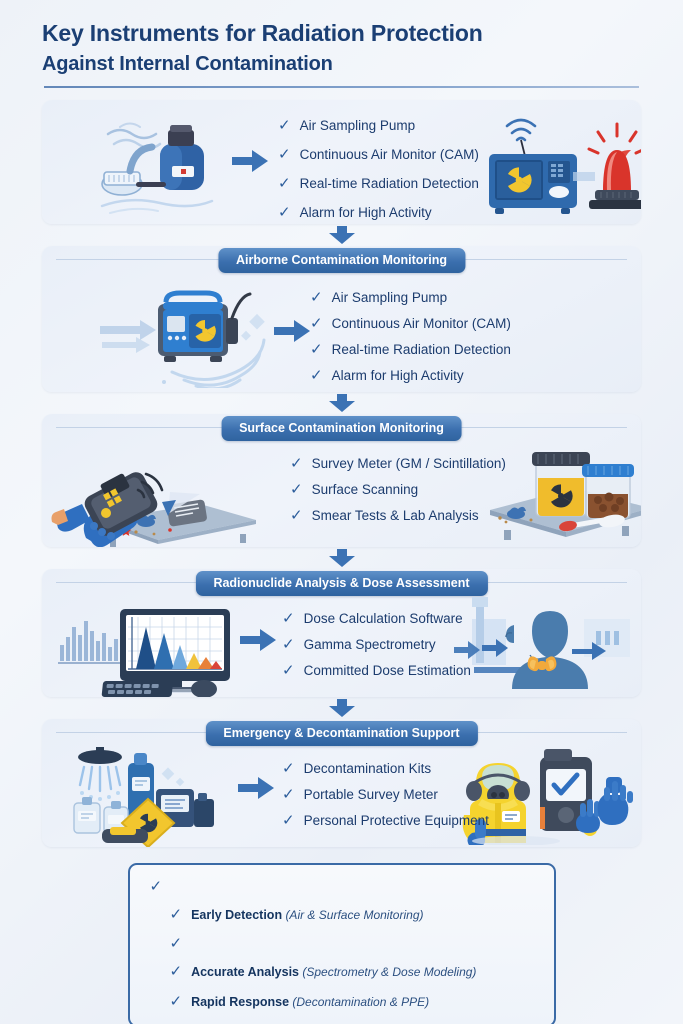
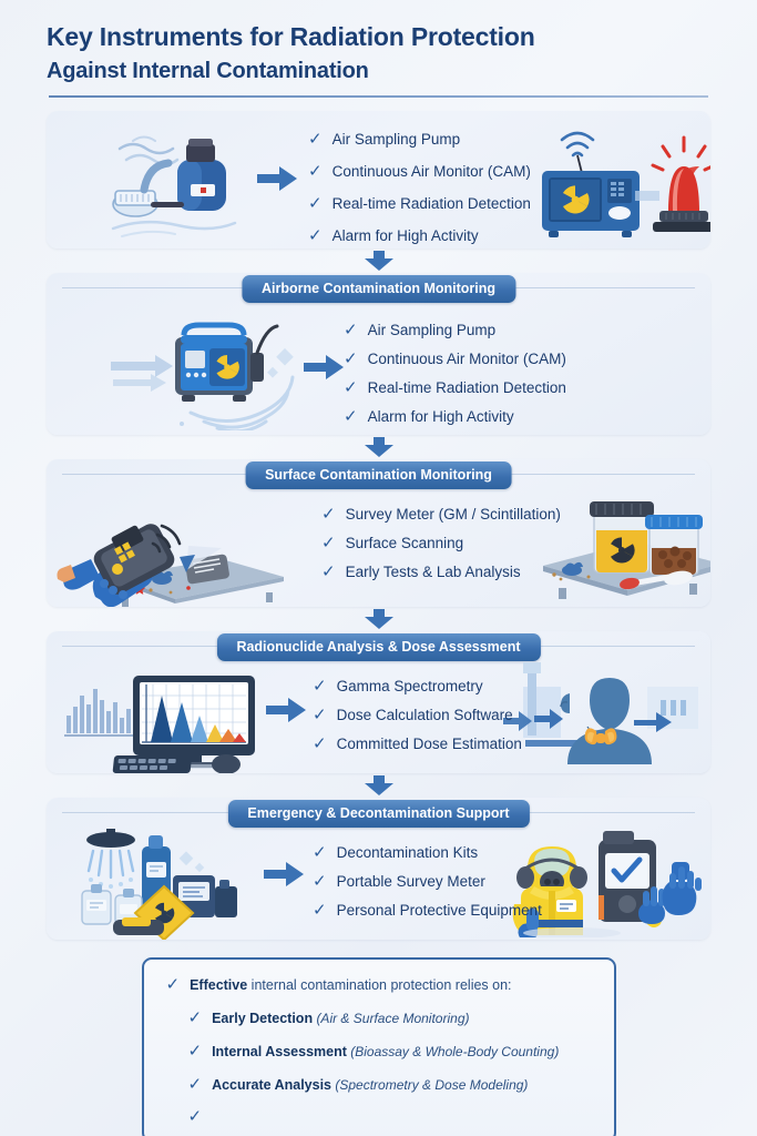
  Key Instruments for Radiation Protection
  Against Internal Contamination
  ✓
  Air Sampling Pump
  ✓
  Continuous Air Monitor (CAM)
  ✓
  Real-time Radiation Detection
  ✓
  Alarm for High Activity
  Airborne Contamination Monitoring
  ✓
  Air Sampling Pump
  ✓
  Continuous Air Monitor (CAM)
  ✓
  Real-time Radiation Detection
  ✓
  Alarm for High Activity
  Surface Contamination Monitoring
  ✓
  Survey Meter (GM / Scintillation)
  ✓
  Surface Scanning
  ✓
- Smear Tests & Lab Analysis
+ Early Tests & Lab Analysis
  Radionuclide Analysis & Dose Assessment
  ✓
- Dose Calculation Software
+ Gamma Spectrometry
  ✓
- Gamma Spectrometry
+ Dose Calculation Software
  ✓
  Committed Dose Estimation
  Emergency & Decontamination Support
  ✓
  Decontamination Kits
  ✓
  Portable Survey Meter
  ✓
  Personal Protective Equipment
  ✓
+ Effective internal contamination protection relies on:
  ✓
  Early Detection (Air & Surface Monitoring)
  ✓
+ Internal Assessment (Bioassay & Whole-Body Counting)
  ✓
  Accurate Analysis (Spectrometry & Dose Modeling)
  ✓
- Rapid Response (Decontamination & PPE)
